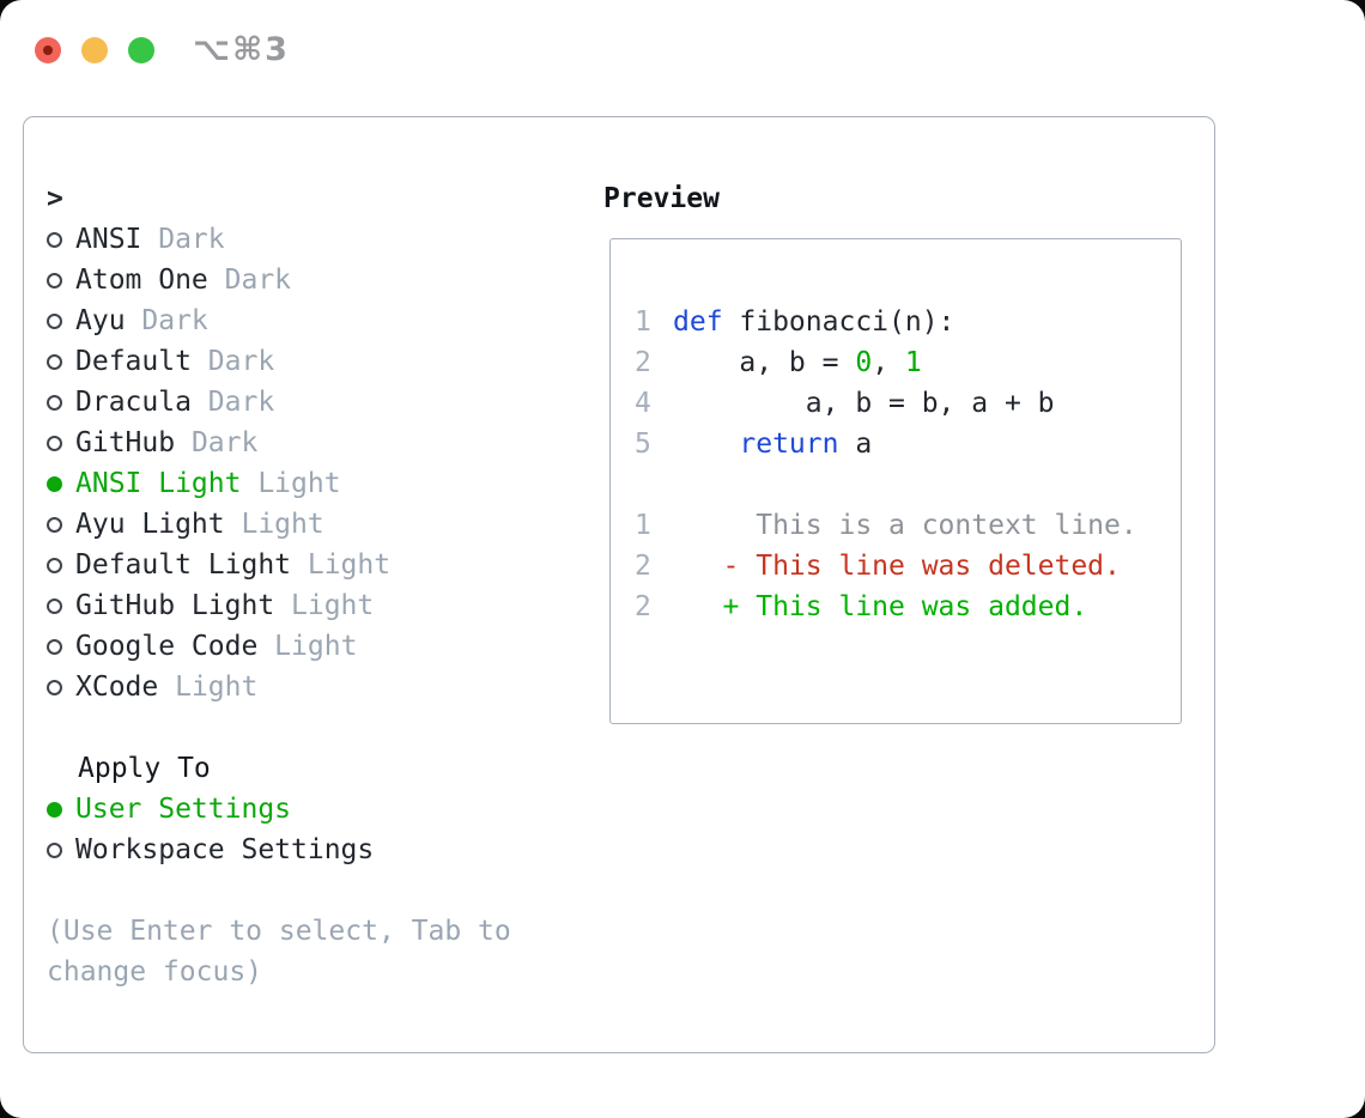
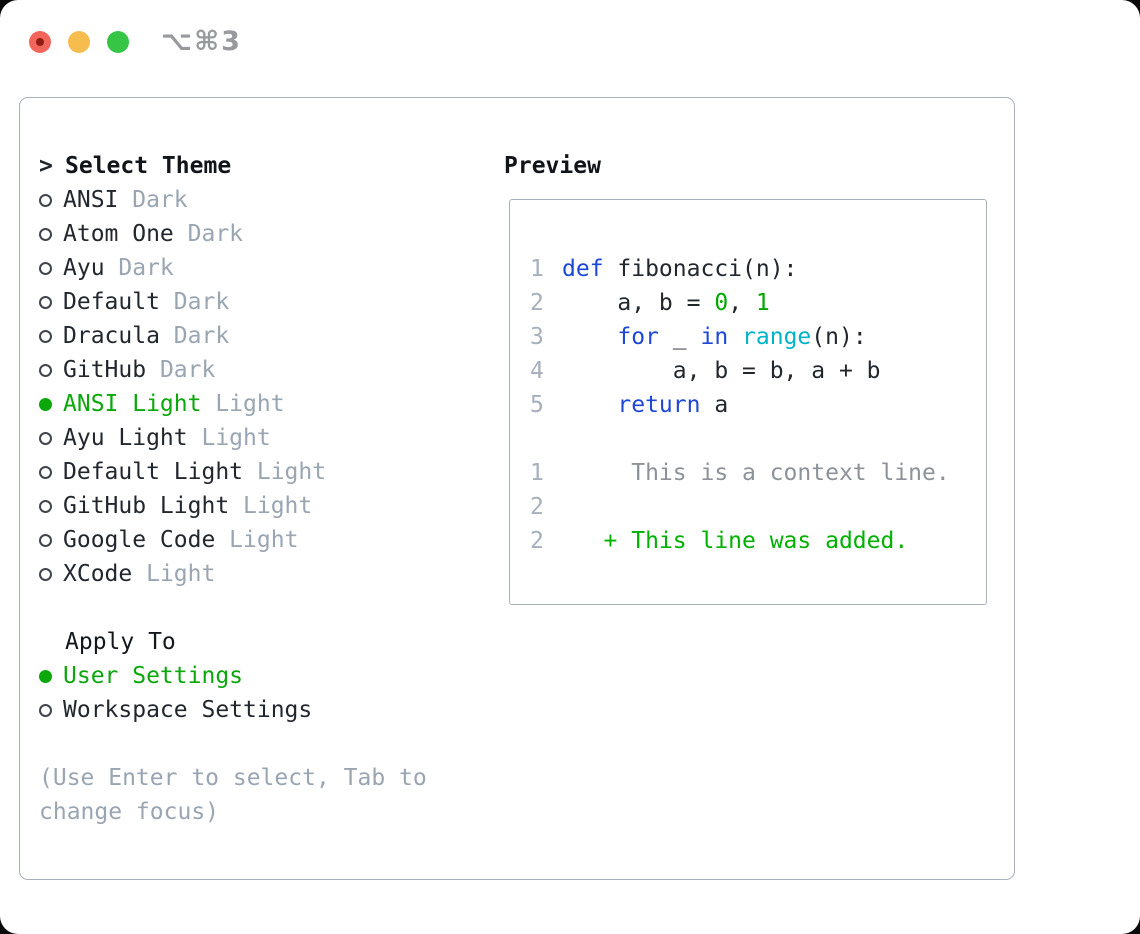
  ⌥⌘3
  >
+ Select Theme
  ANSI
  Dark
  Atom One
  Dark
  Ayu
  Dark
  Default
  Dark
  Dracula
  Dark
  GitHub
  Dark
  ANSI Light
  Light
  Ayu Light
  Light
  Default Light
  Light
  GitHub Light
  Light
  Google Code
  Light
  XCode
  Light
  Apply To
  User Settings
  Workspace Settings
  (Use Enter to select, Tab to change focus)
  Preview
  1
  def
  fibonacci(n):
  2
  a, b =
  0
  ,
  1
+ 3
+ for
+ _
+ in
+ range
+ (n):
  4
  a, b = b, a + b
  5
  return
  a
  1
  This is a context line.
  2
- - This line was deleted.
  2
  + This line was added.
